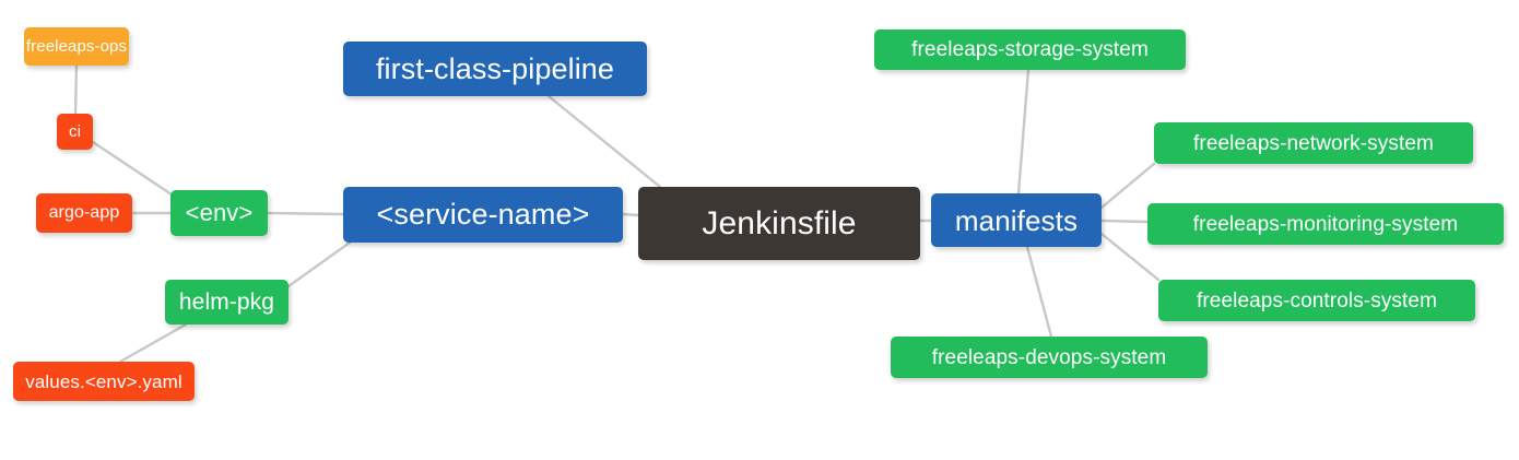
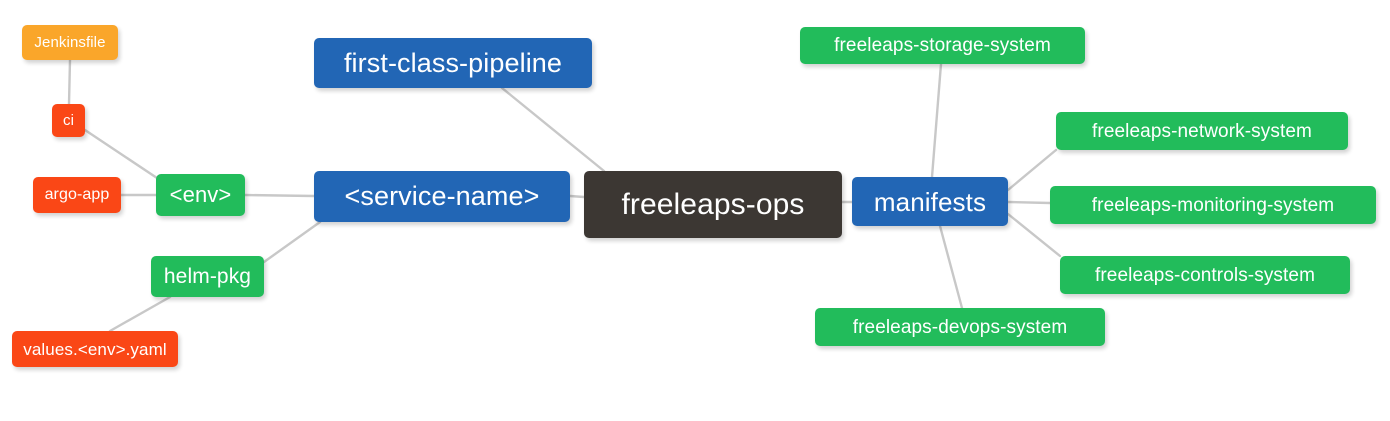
- freeleaps-ops
+ Jenkinsfile
  ci
  argo-app
  <env>
  values.<env>.yaml
  helm-pkg
  <service-name>
  first-class-pipeline
- Jenkinsfile
+ freeleaps-ops
  manifests
  freeleaps-storage-system
  freeleaps-network-system
  freeleaps-monitoring-system
  freeleaps-controls-system
  freeleaps-devops-system
